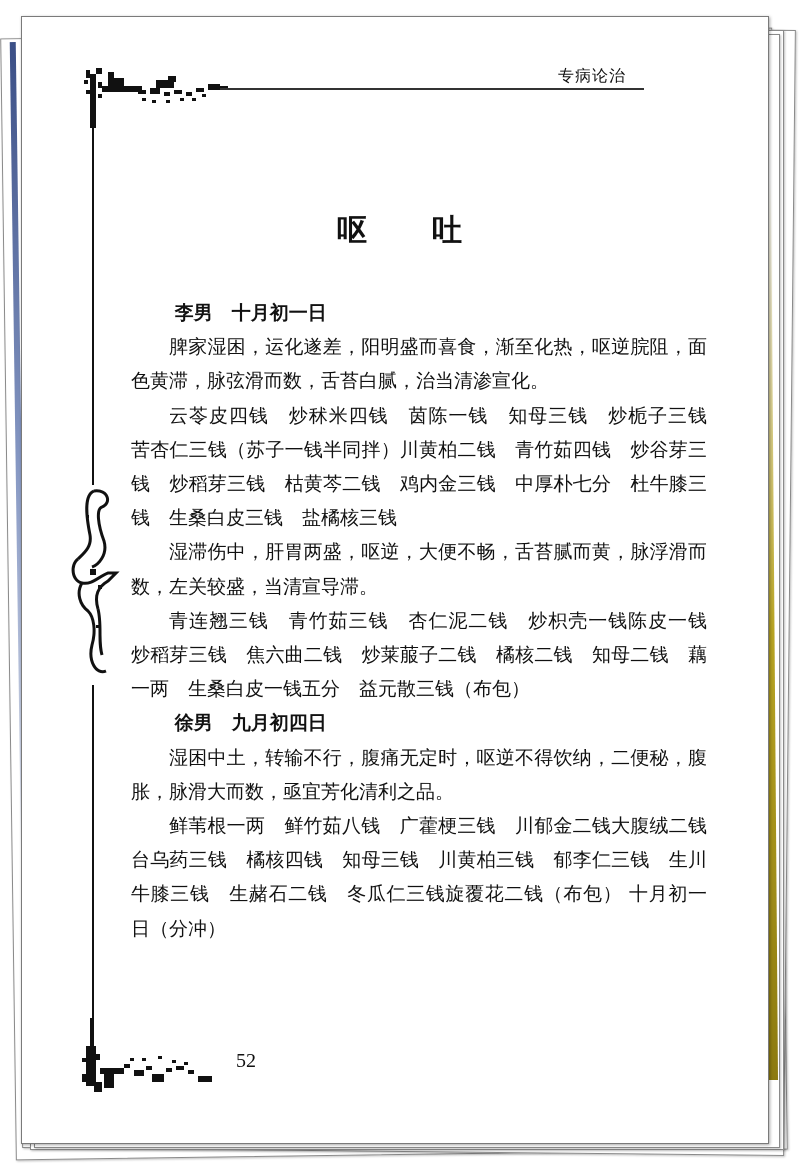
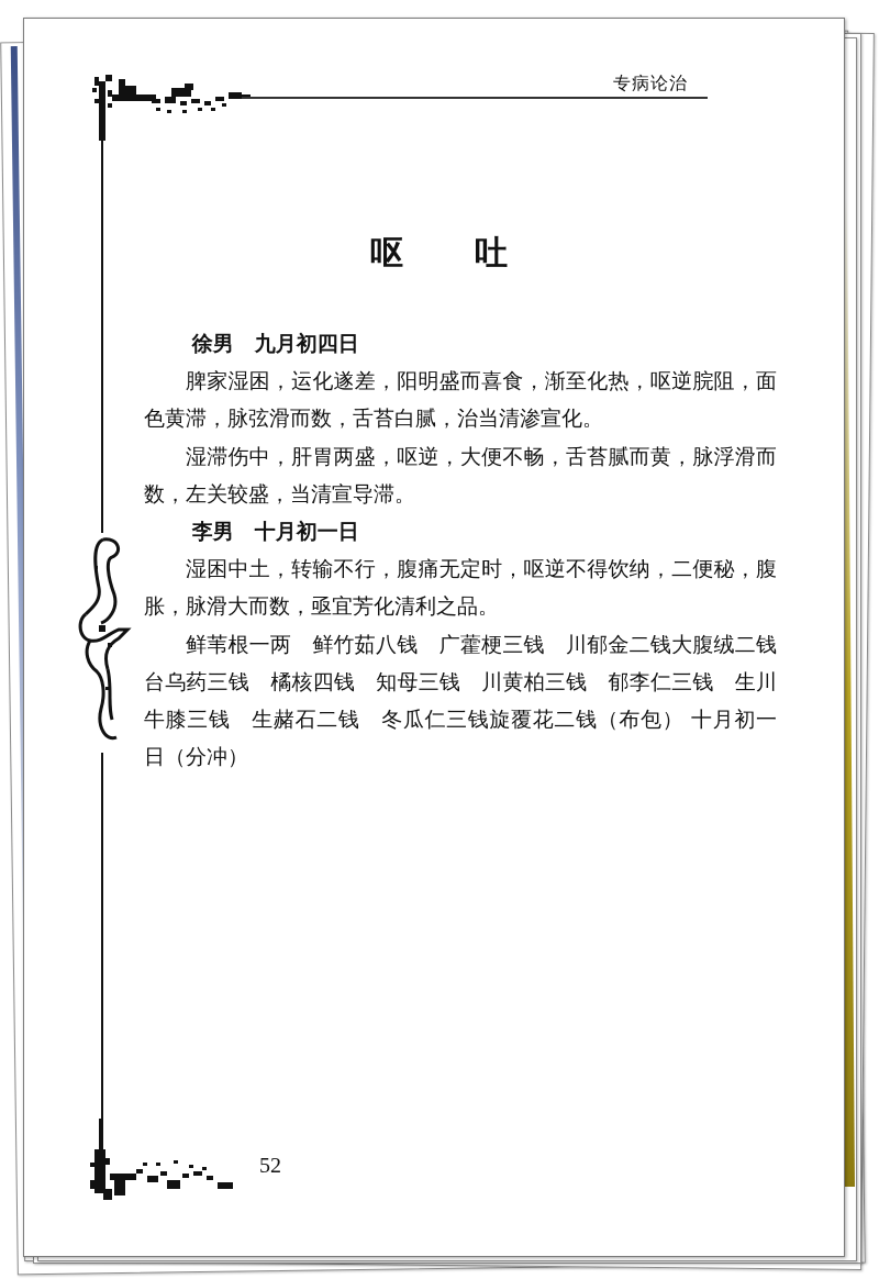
  专病论治
  呕 吐
- 李男 十月初一日
+ 徐男 九月初四日
  脾家湿困，运化遂差，阳明盛而喜食，渐至化热，呕逆脘阻，面色黄滞，脉弦滑而数，舌苔白腻，治当清渗宣化。
- 云苓皮四钱 炒秫米四钱 茵陈一钱 知母三钱 炒栀子三钱 苦杏仁三钱（苏子一钱半同拌）川黄柏二钱 青竹茹四钱 炒谷芽三钱 炒稻芽三钱 枯黄芩二钱 鸡内金三钱 中厚朴七分 杜牛膝三钱 生桑白皮三钱 盐橘核三钱
  湿滞伤中，肝胃两盛，呕逆，大便不畅，舌苔腻而黄，脉浮滑而数，左关较盛，当清宣导滞。
- 青连翘三钱 青竹茹三钱 杏仁泥二钱 炒枳壳一钱陈皮一钱 炒稻芽三钱 焦六曲二钱 炒莱菔子二钱 橘核二钱 知母二钱 藕一两 生桑白皮一钱五分 益元散三钱（布包）
- 徐男 九月初四日
+ 李男 十月初一日
  湿困中土，转输不行，腹痛无定时，呕逆不得饮纳，二便秘，腹胀，脉滑大而数，亟宜芳化清利之品。
  鲜苇根一两 鲜竹茹八钱 广藿梗三钱 川郁金二钱大腹绒二钱 台乌药三钱 橘核四钱 知母三钱 川黄柏三钱 郁李仁三钱 生川牛膝三钱 生赭石二钱 冬瓜仁三钱旋覆花二钱（布包） 十月初一日（分冲）
  52
